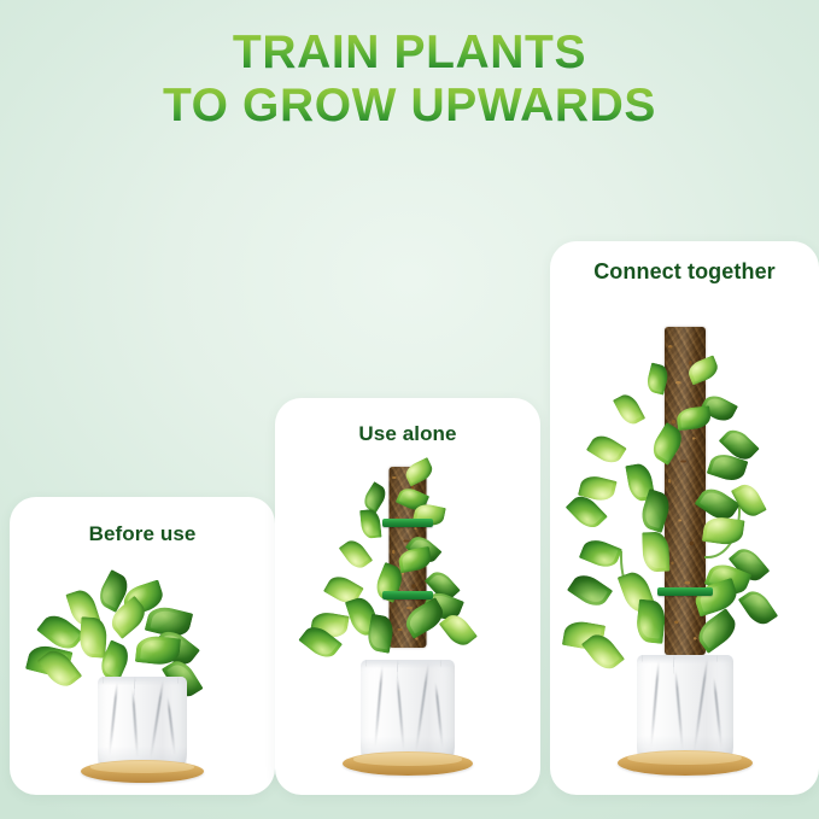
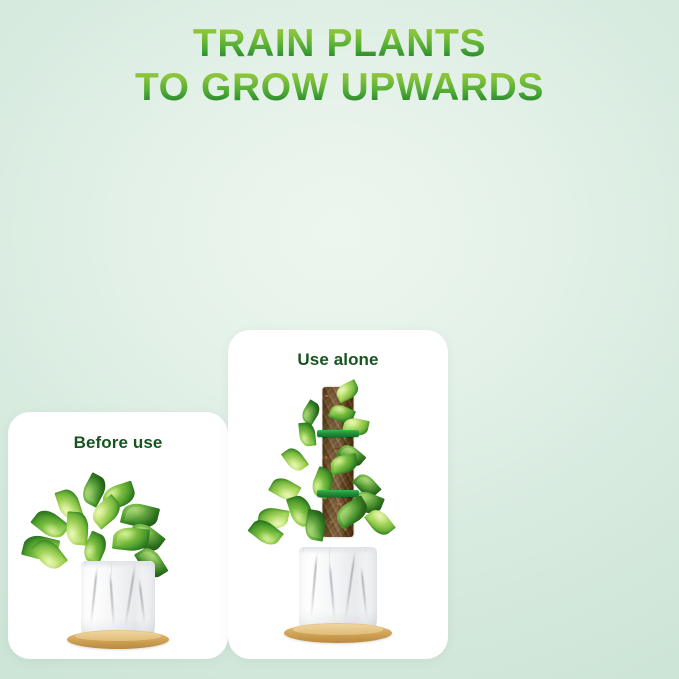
  TRAIN PLANTS
  TO GROW UPWARDS
  Before use
  Use alone
- Connect together
